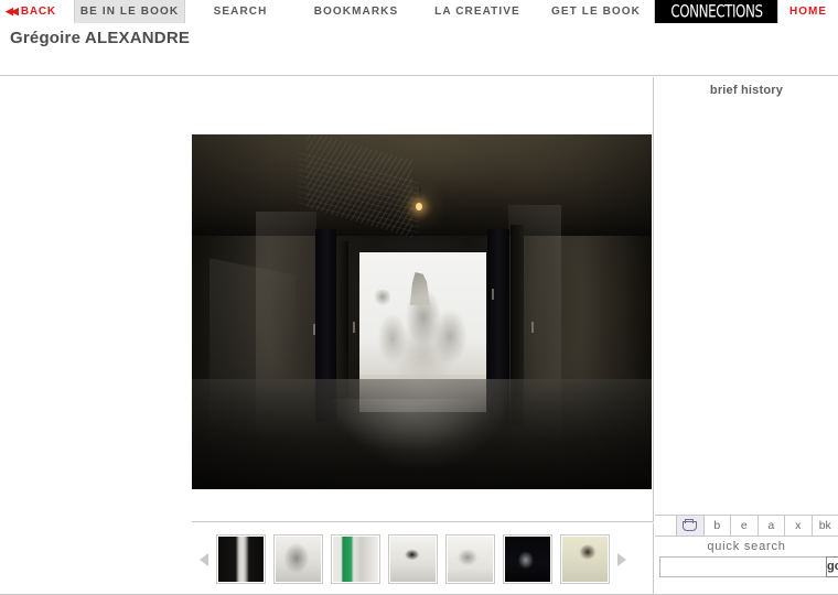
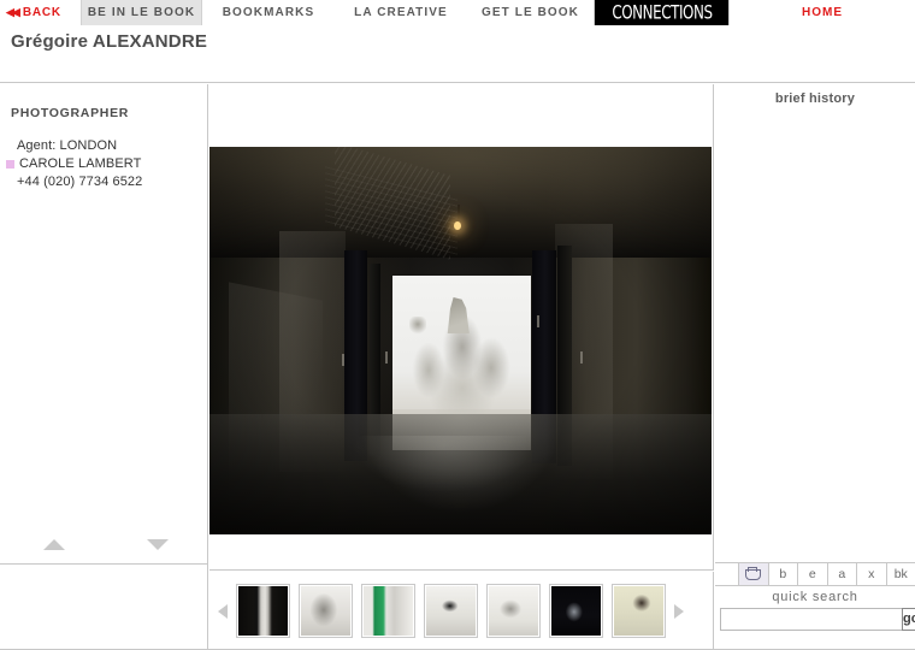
  ◀◀
  BACK
  BE IN LE BOOK
- SEARCH
  BOOKMARKS
  LA CREATIVE
  GET LE BOOK
  CONNECTIONS
  HOME
  Grégoire ALEXANDRE
+ PHOTOGRAPHER
+ Agent: LONDON
+ CAROLE LAMBERT
+ +44 (020) 7734 6522
  brief history
  b
  e
  a
  x
  bk
  quick search
